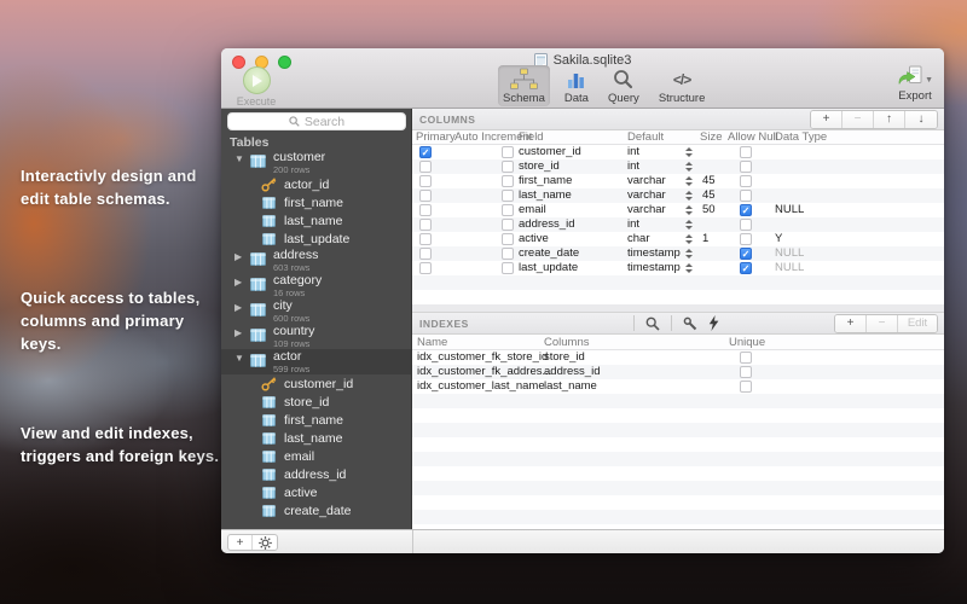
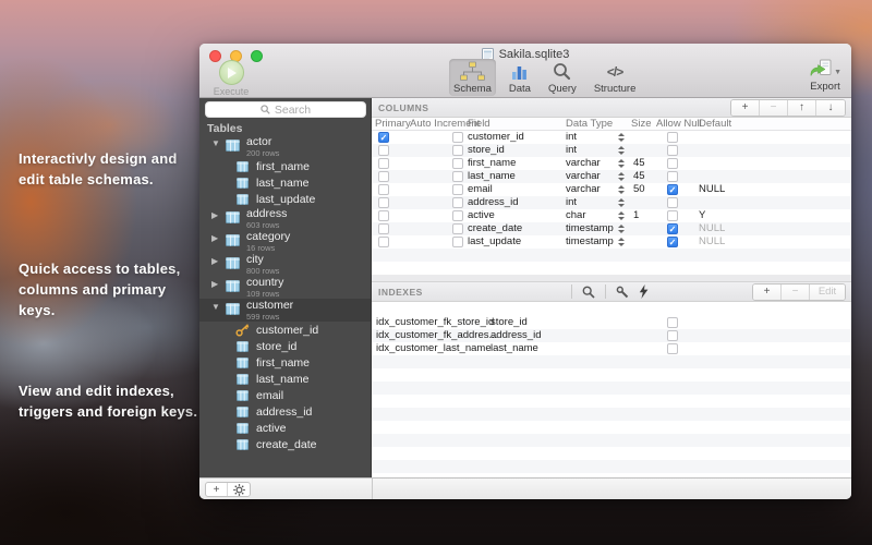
  Interactivly design and
  edit table schemas.
  Quick access to tables,
  columns and primary
  keys.
  View and edit indexes,
  triggers and foreign keys.
  Sakila.sqlite3
  Execute
  Schema
  Data
  Query
  </>
  Structure
  Export
  Search
  Tables
  ▼
- customer
+ actor
  200 rows
- actor_id
  first_name
  last_name
  last_update
  ▶
  address
  603 rows
  ▶
  category
  16 rows
  ▶
  city
- 600 rows
+ 800 rows
  ▶
  country
  109 rows
  ▼
- actor
+ customer
  599 rows
  customer_id
  store_id
  first_name
  last_name
  email
  address_id
  active
  create_date
  COLUMNS
  +
  −
  ↑
  ↓
  Primary
  Auto Increment
  Field
- Default
+ Data Type
  Size
  Allow Null
- Data Type
+ Default
  customer_id
  int
  store_id
  int
  first_name
  varchar
  45
  last_name
  varchar
  45
  email
  varchar
  50
  NULL
  address_id
  int
  active
  char
  1
  Y
  create_date
  timestamp
  NULL
  last_update
  timestamp
  NULL
  INDEXES
  +
  −
  Edit
- Name
- Columns
- Unique
  idx_customer_fk_store_id
  store_id
  idx_customer_fk_addres...
  address_id
  idx_customer_last_name
  last_name
  +
